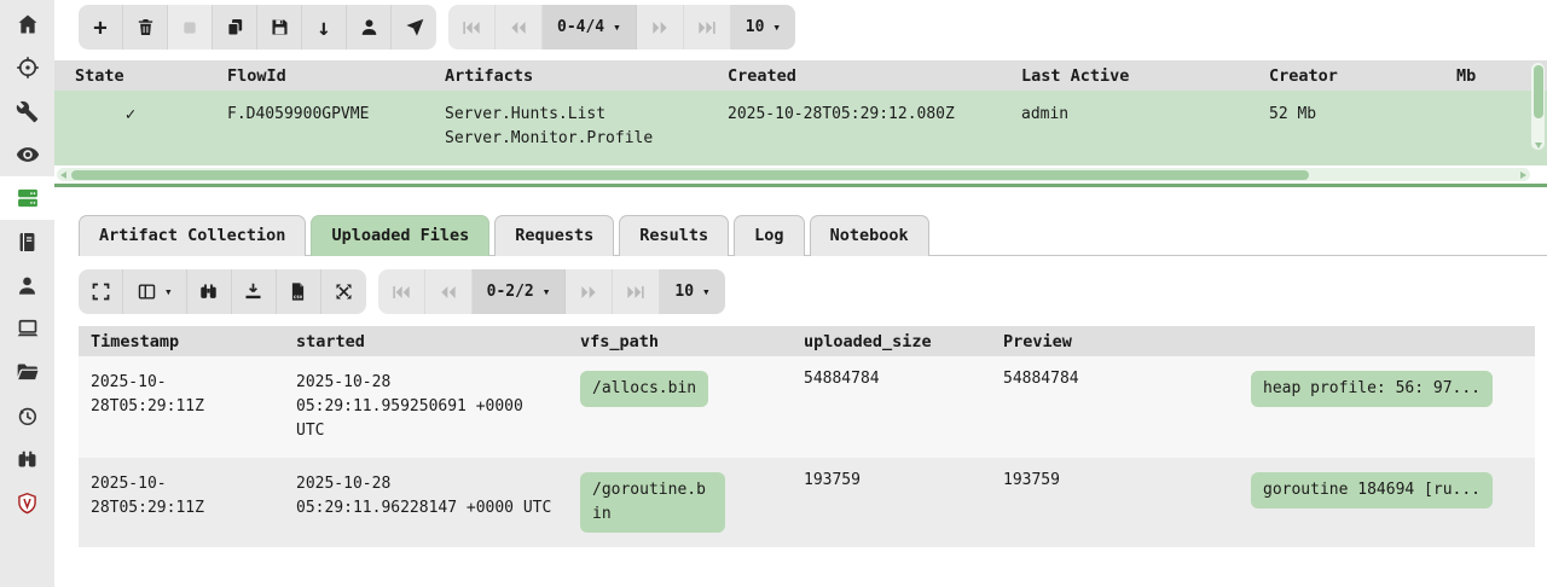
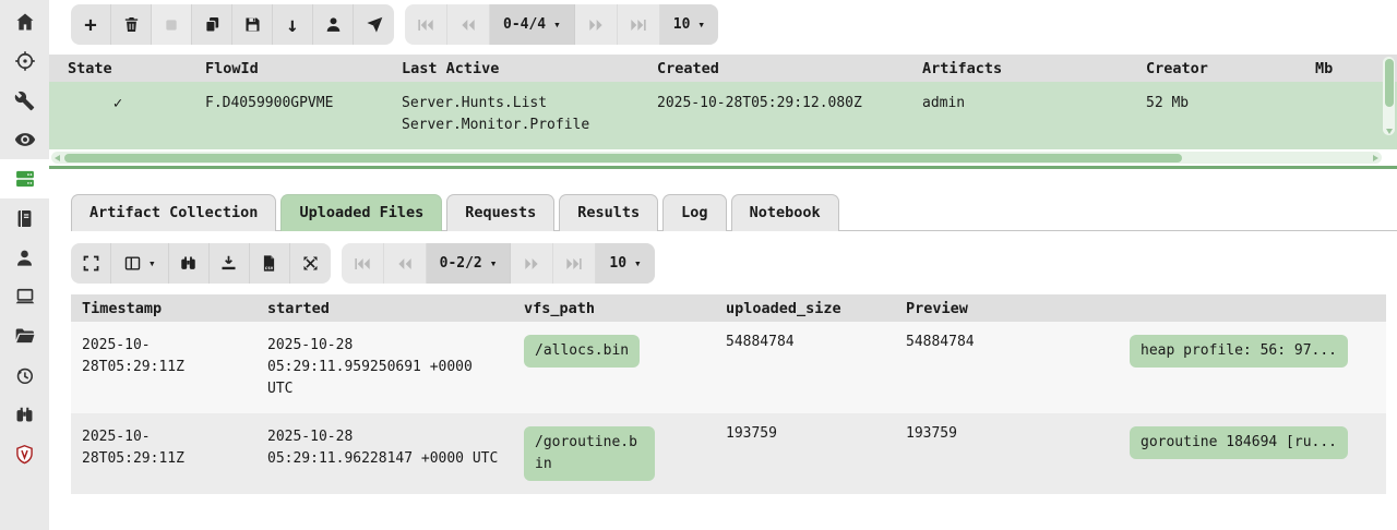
  +
  ↓
  0-4/4
  ▾
  10
  ▾
  State
  FlowId
- Artifacts
+ Last Active
  Created
- Last Active
+ Artifacts
  Creator
  Mb
  ✓
  F.D4059900GPVME
  Server.Hunts.List
  Server.Monitor.Profile
  2025-10-28T05:29:12.080Z
  admin
  52 Mb
  Artifact Collection
  Uploaded Files
  Requests
  Results
  Log
  Notebook
  ▾
  0-2/2
  ▾
  10
  ▾
  Timestamp
  started
  vfs_path
  uploaded_size
  Preview
  2025-10-28T05:29:11Z
  2025-10-28 05:29:11.959250691 +0000 UTC
  /allocs.bin
  54884784
  54884784
  heap profile: 56: 97...
  2025-10-28T05:29:11Z
  2025-10-28 05:29:11.96228147 +0000 UTC
  /goroutine.bin
  193759
  193759
  goroutine 184694 [ru...
